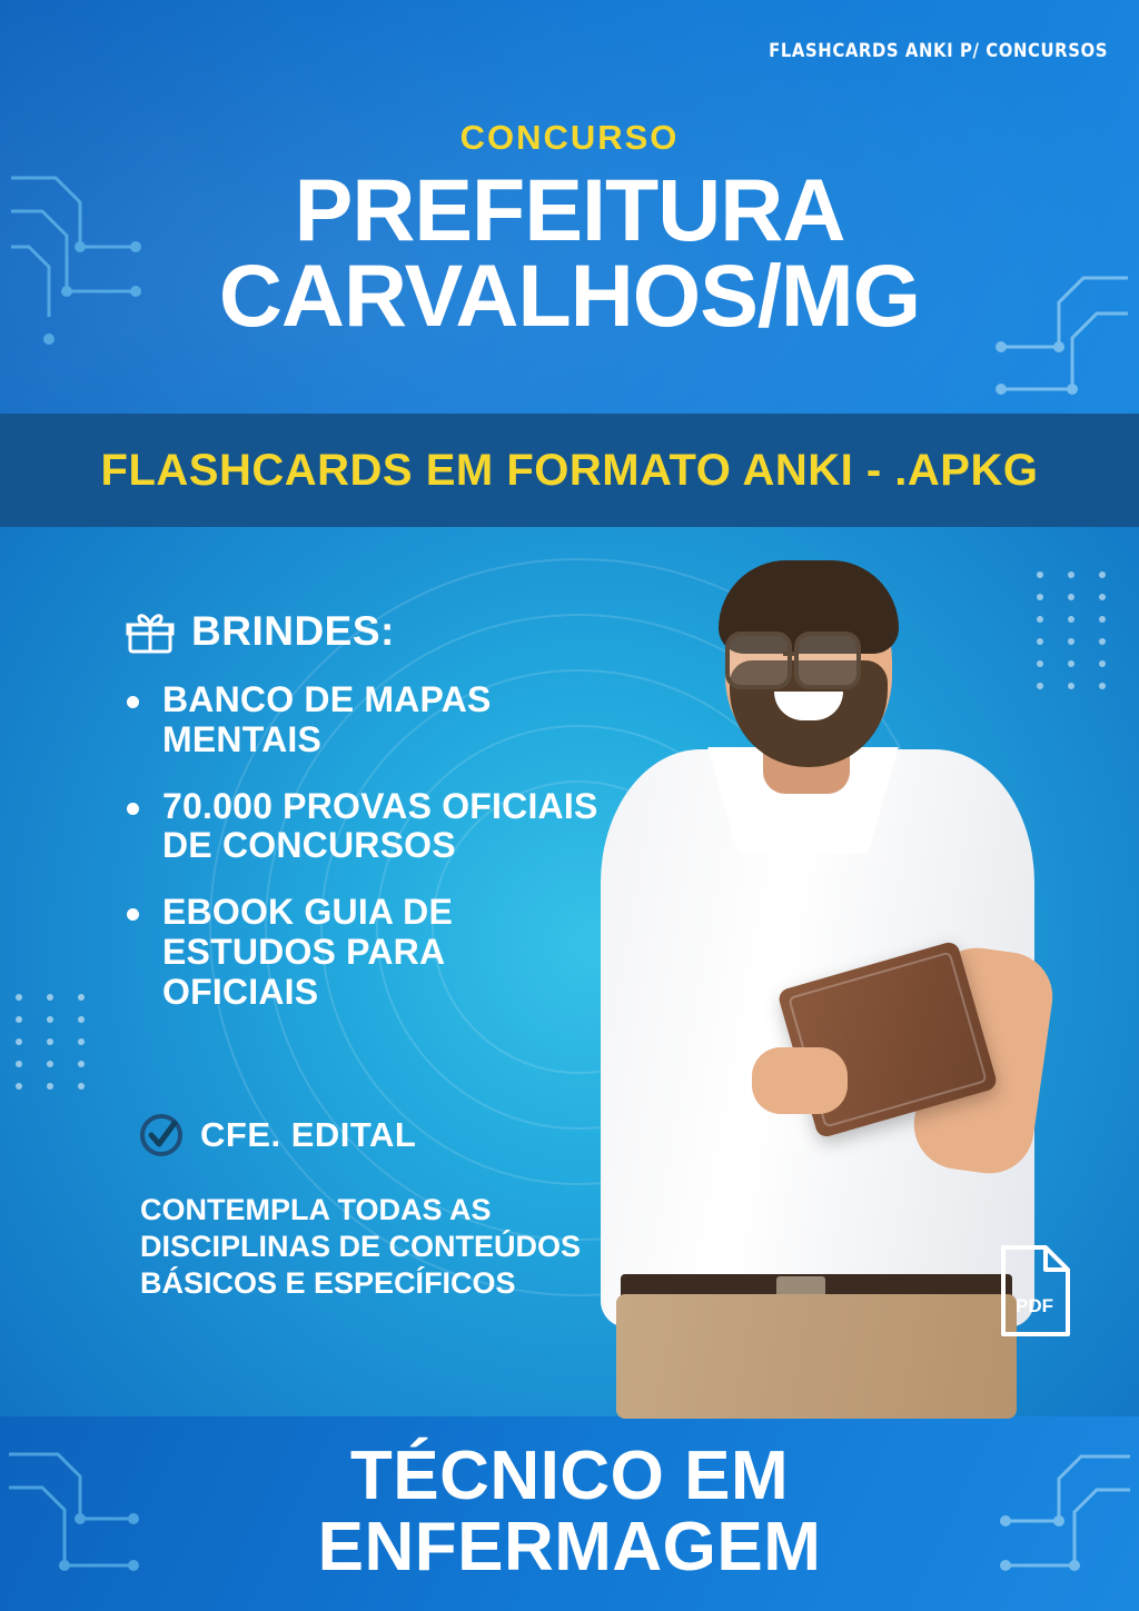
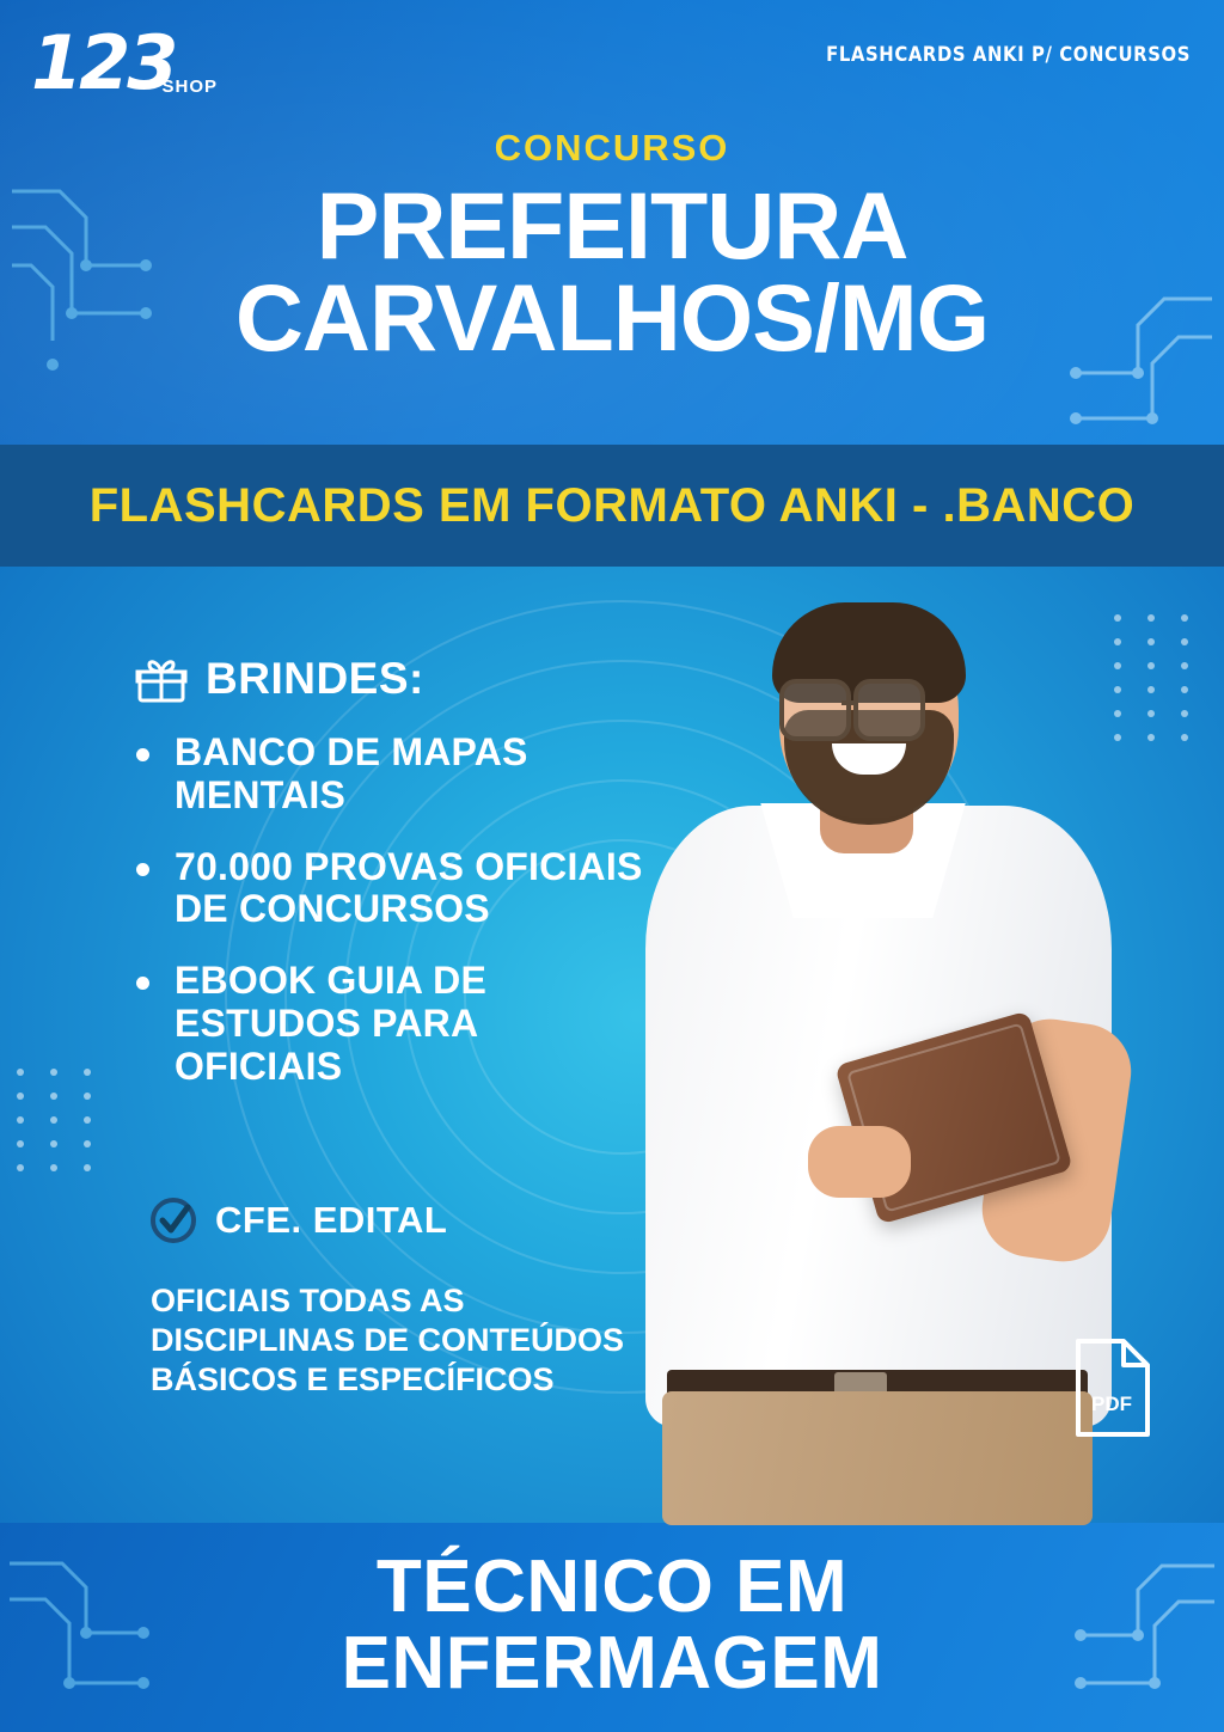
+ 123
+ SHOP
  FLASHCARDS ANKI P/ CONCURSOS
  CONCURSO
  PREFEITURA
  CARVALHOS/MG
- FLASHCARDS EM FORMATO ANKI - .APKG
+ FLASHCARDS EM FORMATO ANKI - .BANCO
  BRINDES:
  BANCO DE MAPAS MENTAIS
  70.000 PROVAS OFICIAIS DE CONCURSOS
  EBOOK GUIA DE ESTUDOS PARA OFICIAIS
  CFE. EDITAL
- CONTEMPLA TODAS AS DISCIPLINAS DE CONTEÚDOS BÁSICOS E ESPECÍFICOS
+ OFICIAIS TODAS AS DISCIPLINAS DE CONTEÚDOS BÁSICOS E ESPECÍFICOS
  PDF
  TÉCNICO EM
  ENFERMAGEM
